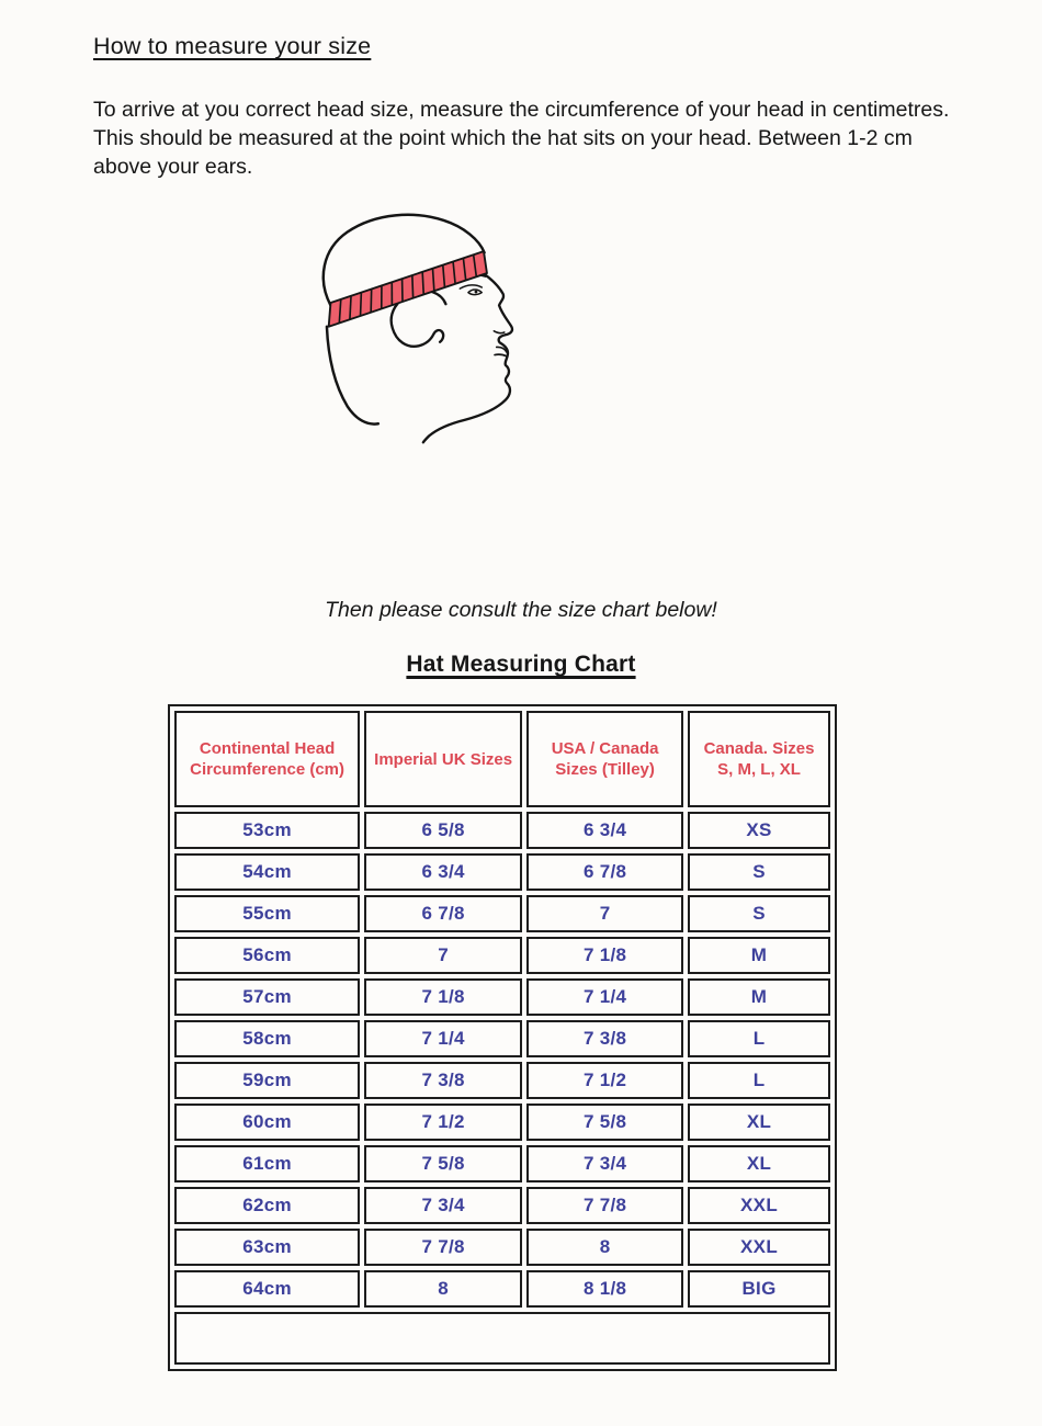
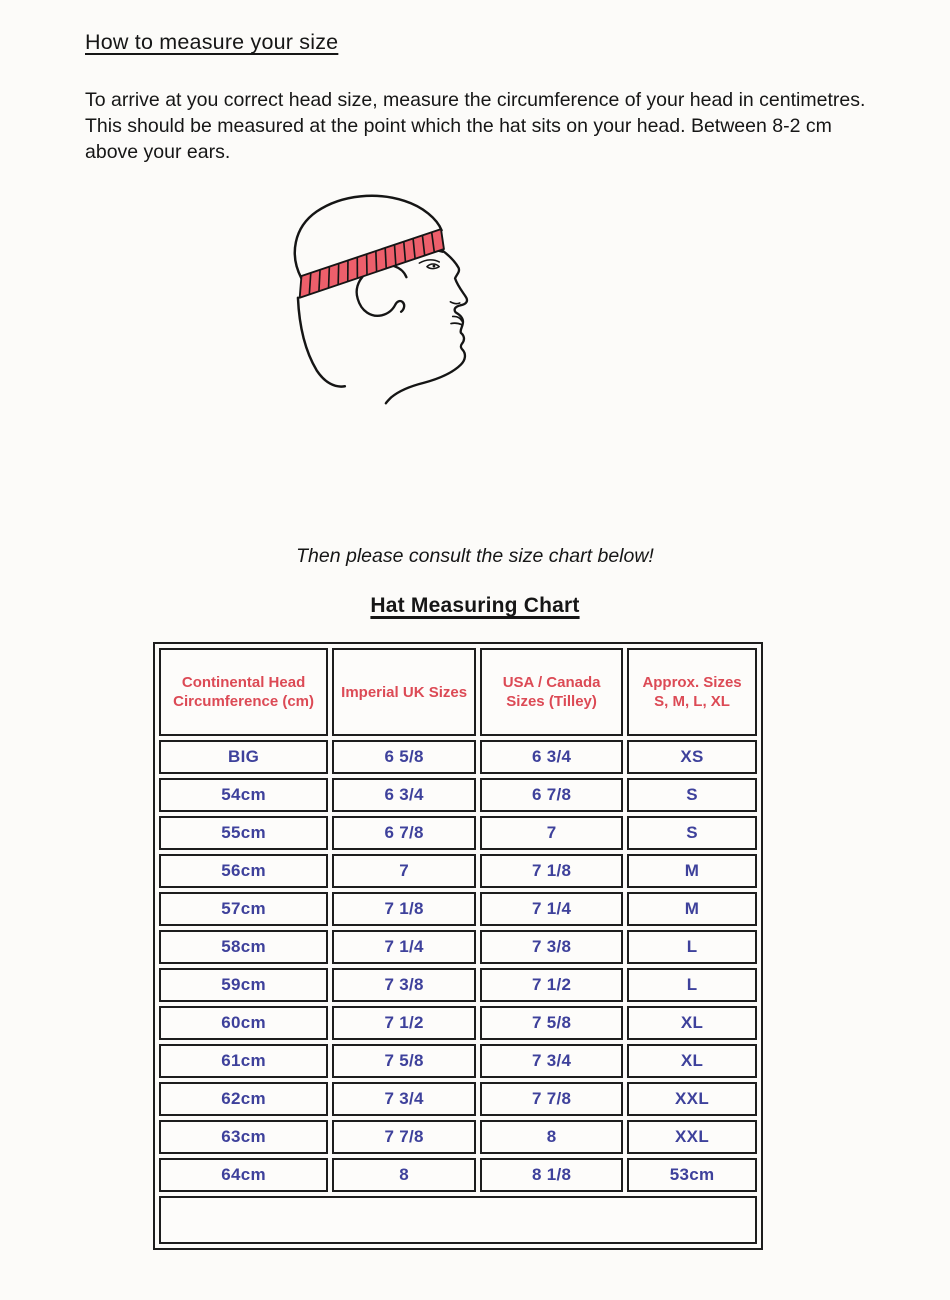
  How to measure your size
- To arrive at you correct head size, measure the circumference of your head in centimetres. This should be measured at the point which the hat sits on your head. Between 1-2 cm above your ears.
+ To arrive at you correct head size, measure the circumference of your head in centimetres. This should be measured at the point which the hat sits on your head. Between 8-2 cm above your ears.
  Then please consult the size chart below!
  Hat Measuring Chart
- Continental Head Circumference (cm)	Imperial UK Sizes	USA / Canada Sizes (Tilley)	Canada. Sizes S, M, L, XL
+ Continental Head Circumference (cm)	Imperial UK Sizes	USA / Canada Sizes (Tilley)	Approx. Sizes S, M, L, XL
- 53cm	6 5/8	6 3/4	XS
+ BIG	6 5/8	6 3/4	XS
  54cm	6 3/4	6 7/8	S
  55cm	6 7/8	7	S
  56cm	7	7 1/8	M
  57cm	7 1/8	7 1/4	M
  58cm	7 1/4	7 3/8	L
  59cm	7 3/8	7 1/2	L
  60cm	7 1/2	7 5/8	XL
  61cm	7 5/8	7 3/4	XL
  62cm	7 3/4	7 7/8	XXL
  63cm	7 7/8	8	XXL
- 64cm	8	8 1/8	BIG
+ 64cm	8	8 1/8	53cm
